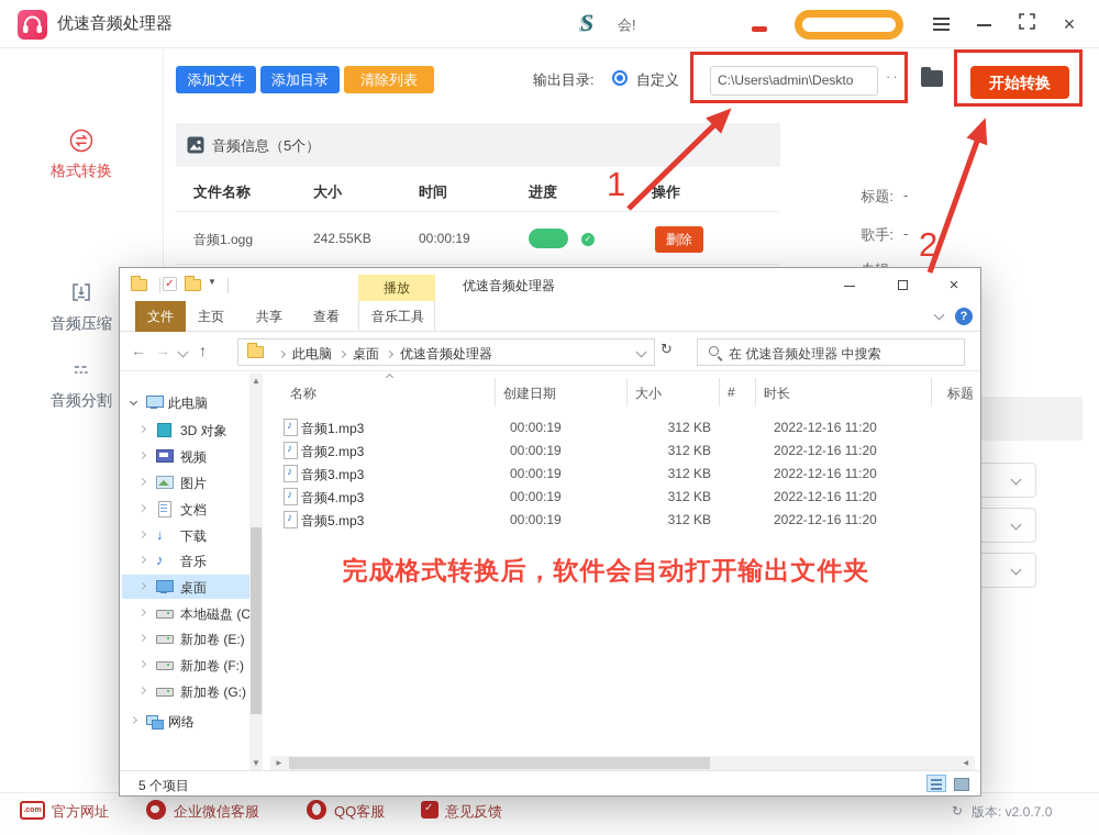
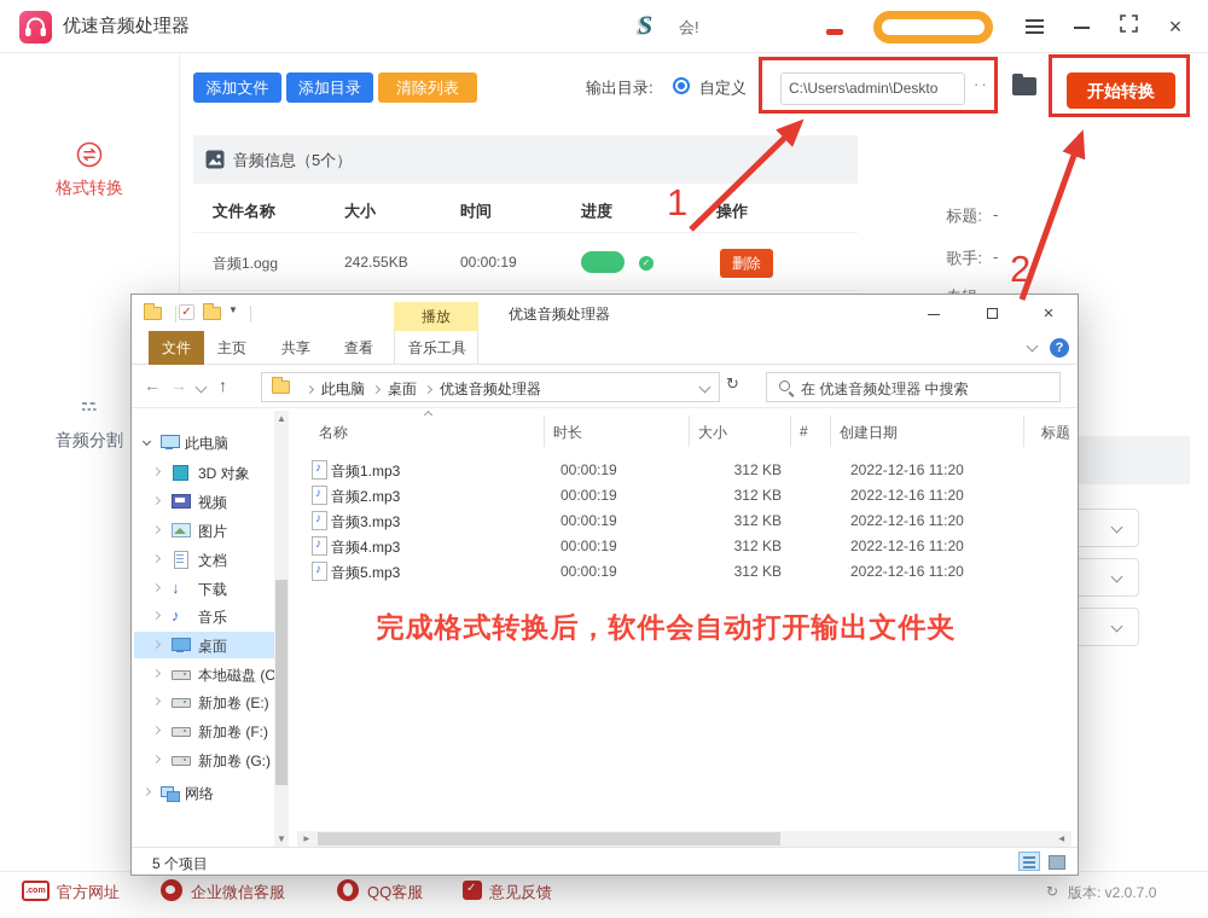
  优速音频处理器
  S
  会!
  ×
  添加文件
  添加目录
  清除列表
  输出目录:
  自定义
  C:\Users\admin\Deskto
  ··
  开始转换
  格式转换
- 音频压缩
  音频分割
  音频信息（5个）
  文件名称
  大小
  时间
  进度
  操作
  音频1.ogg
  242.55KB
  00:00:19
  ✓
  删除
  标题:
  -
  歌手:
  -
  官方网址
  企业微信客服
  QQ客服
  意见反馈
  ↻
  版本: v2.0.7.0
  ✓
  ▼
  播放
  优速音频处理器
  ×
  文件
  主页
  共享
  查看
  音乐工具
  ←
  →
  ↑
  此电脑 桌面 优速音频处理器
  ↻
  在 优速音频处理器 中搜索
  此电脑
  3D 对象
  视频
  图片
  文档
  ↓
  下载
  ♪
  音乐
  桌面
  本地磁盘 (C
  新加卷 (E:)
  新加卷 (F:)
  新加卷 (G:)
  网络
  ▲
  ▼
  名称
- 创建日期
+ 时长
  大小
  #
- 时长
+ 创建日期
  标题
  音频1.mp3
  00:00:19
  312 KB
  2022-12-16 11:20
  音频2.mp3
  00:00:19
  312 KB
  2022-12-16 11:20
  音频3.mp3
  00:00:19
  312 KB
  2022-12-16 11:20
  音频4.mp3
  00:00:19
  312 KB
  2022-12-16 11:20
  音频5.mp3
  00:00:19
  312 KB
  2022-12-16 11:20
  完成格式转换后，软件会自动打开输出文件夹
  5 个项目
  1
  2
